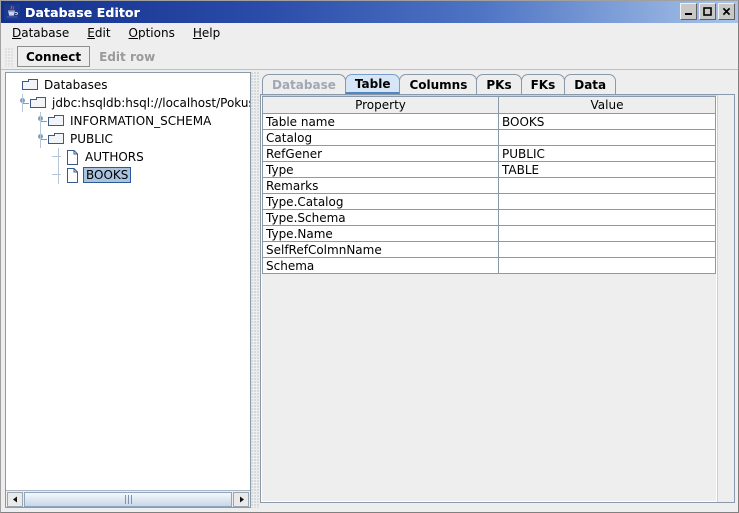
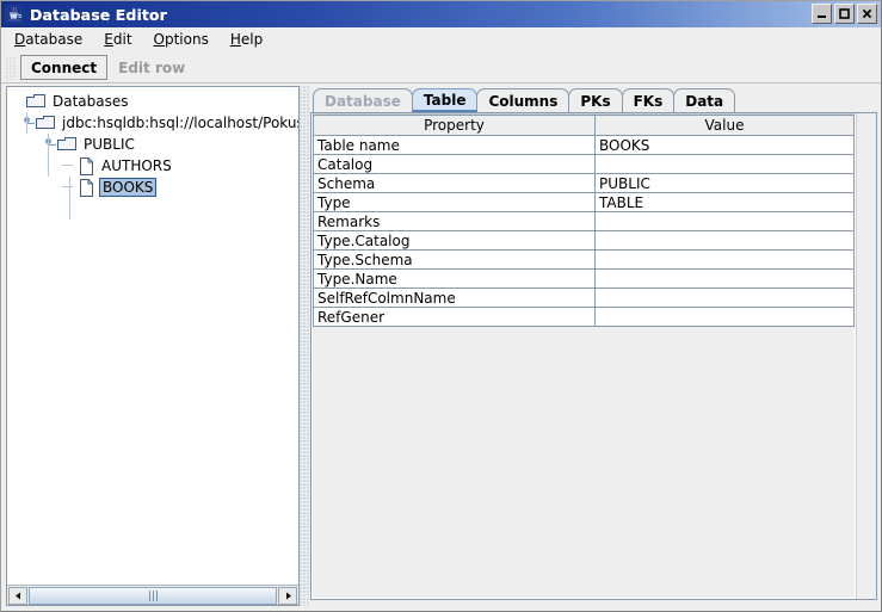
  Database Editor
  Database
  Edit
  Options
  Help
  Connect
  Edit row
  Databases
  jdbc:hsqldb:hsql://localhost/Poku
- INFORMATION_SCHEMA
  PUBLIC
  AUTHORS
  BOOKS
  Database
  Table
  Columns
  PKs
  FKs
  Data
  Property	Value
  Table name	BOOKS
  Catalog
- RefGener	PUBLIC
+ Schema	PUBLIC
  Type	TABLE
  Remarks
  Type.Catalog
  Type.Schema
  Type.Name
  SelfRefColmnName
- Schema
+ RefGener
